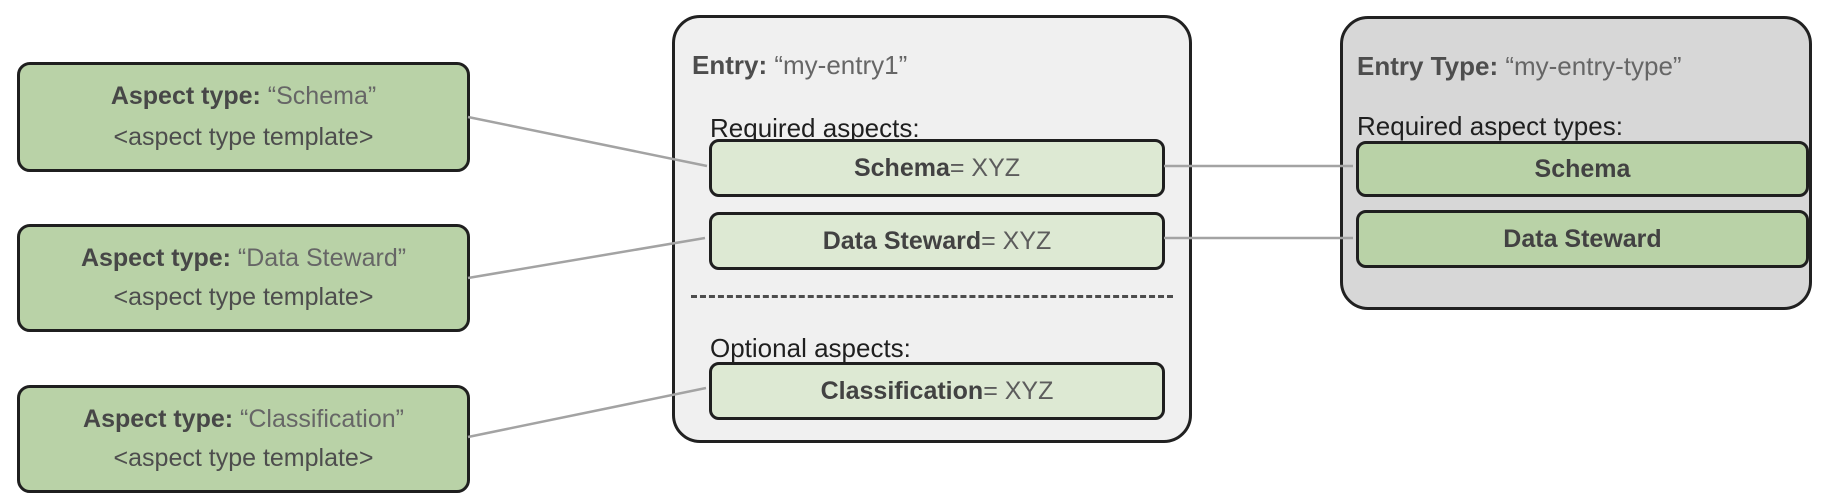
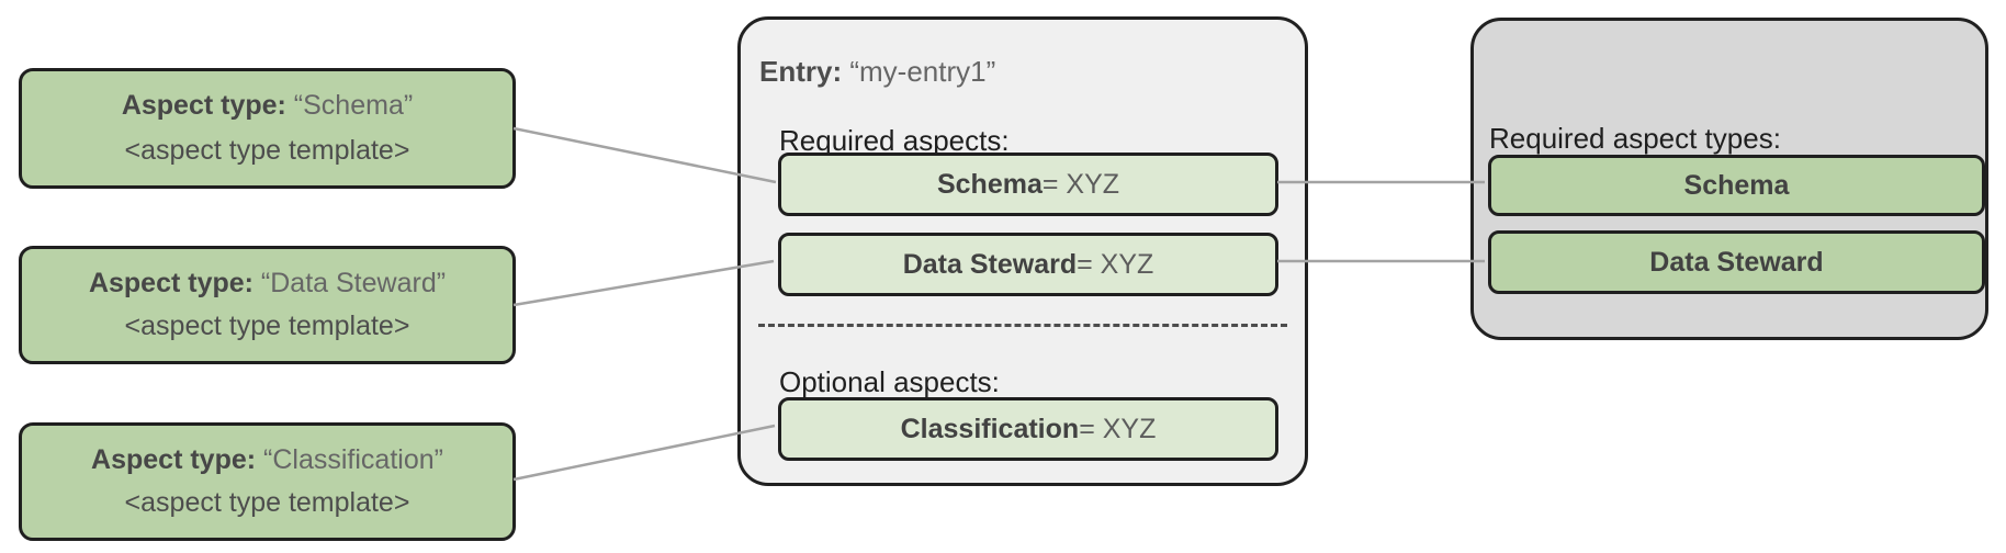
  Aspect type: “Schema”
  <aspect type template>
  Aspect type: “Data Steward”
  <aspect type template>
  Aspect type: “Classification”
  <aspect type template>
  Entry: “my-entry1”
  Required aspects:
  Schema
  = XYZ
  Data Steward
  = XYZ
  Optional aspects:
  Classification
  = XYZ
- Entry Type: “my-entry-type”
  Required aspect types:
  Schema
  Data Steward
